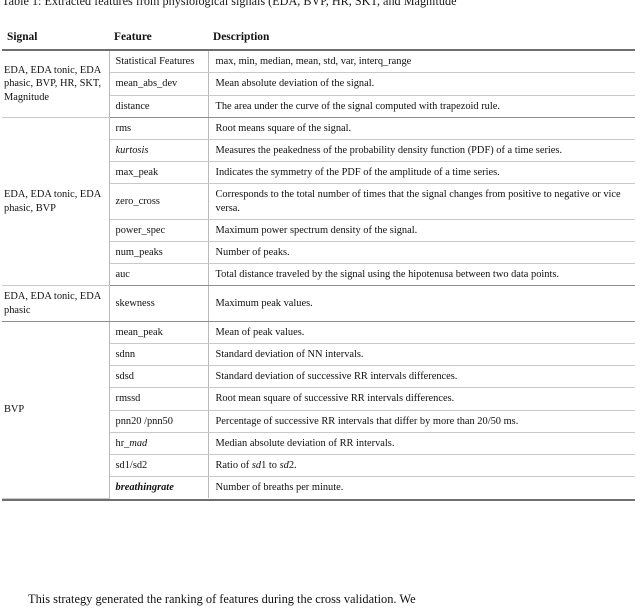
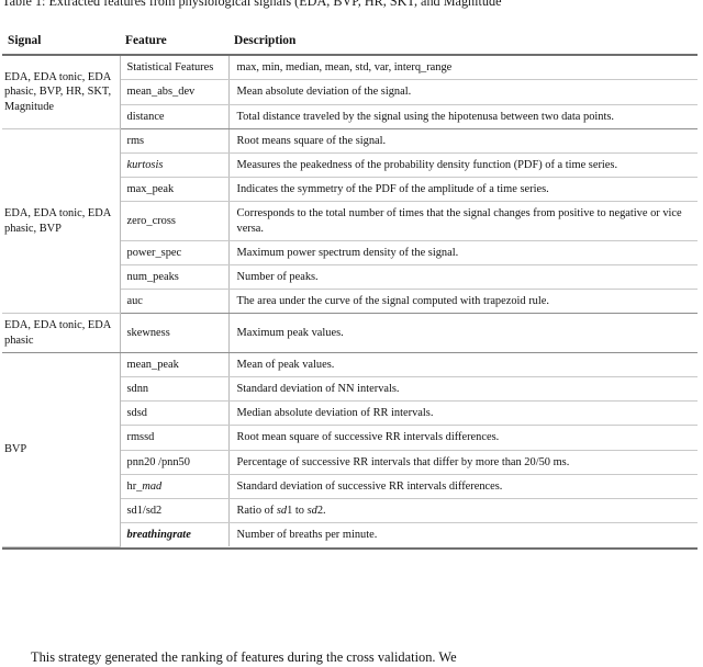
  Table 1: Extracted features from physiological signals (EDA, BVP, HR, SKT, and Magnitude
  Signal	Feature	Description
  EDA, EDA tonic, EDA phasic, BVP, HR, SKT, Magnitude	Statistical Features	max, min, median, mean, std, var, interq_range
  mean_abs_dev	Mean absolute deviation of the signal.
- distance	The area under the curve of the signal computed with trapezoid rule.
+ distance	Total distance traveled by the signal using the hipotenusa between two data points.
  EDA, EDA tonic, EDA phasic, BVP	rms	Root means square of the signal.
  kurtosis	Measures the peakedness of the probability density function (PDF) of a time series.
  max_peak	Indicates the symmetry of the PDF of the amplitude of a time series.
  zero_cross	Corresponds to the total number of times that the signal changes from positive to negative or vice versa.
  power_spec	Maximum power spectrum density of the signal.
  num_peaks	Number of peaks.
- auc	Total distance traveled by the signal using the hipotenusa between two data points.
+ auc	The area under the curve of the signal computed with trapezoid rule.
  EDA, EDA tonic, EDA phasic	skewness	Maximum peak values.
  BVP	mean_peak	Mean of peak values.
  sdnn	Standard deviation of NN intervals.
- sdsd	Standard deviation of successive RR intervals differences.
+ sdsd	Median absolute deviation of RR intervals.
  rmssd	Root mean square of successive RR intervals differences.
  pnn20 /pnn50	Percentage of successive RR intervals that differ by more than 20/50 ms.
- hr_mad	Median absolute deviation of RR intervals.
+ hr_mad	Standard deviation of successive RR intervals differences.
  sd1/sd2	Ratio of sd1 to sd2.
  breathingrate	Number of breaths per minute.
  This strategy generated the ranking of features during the cross validation. We
